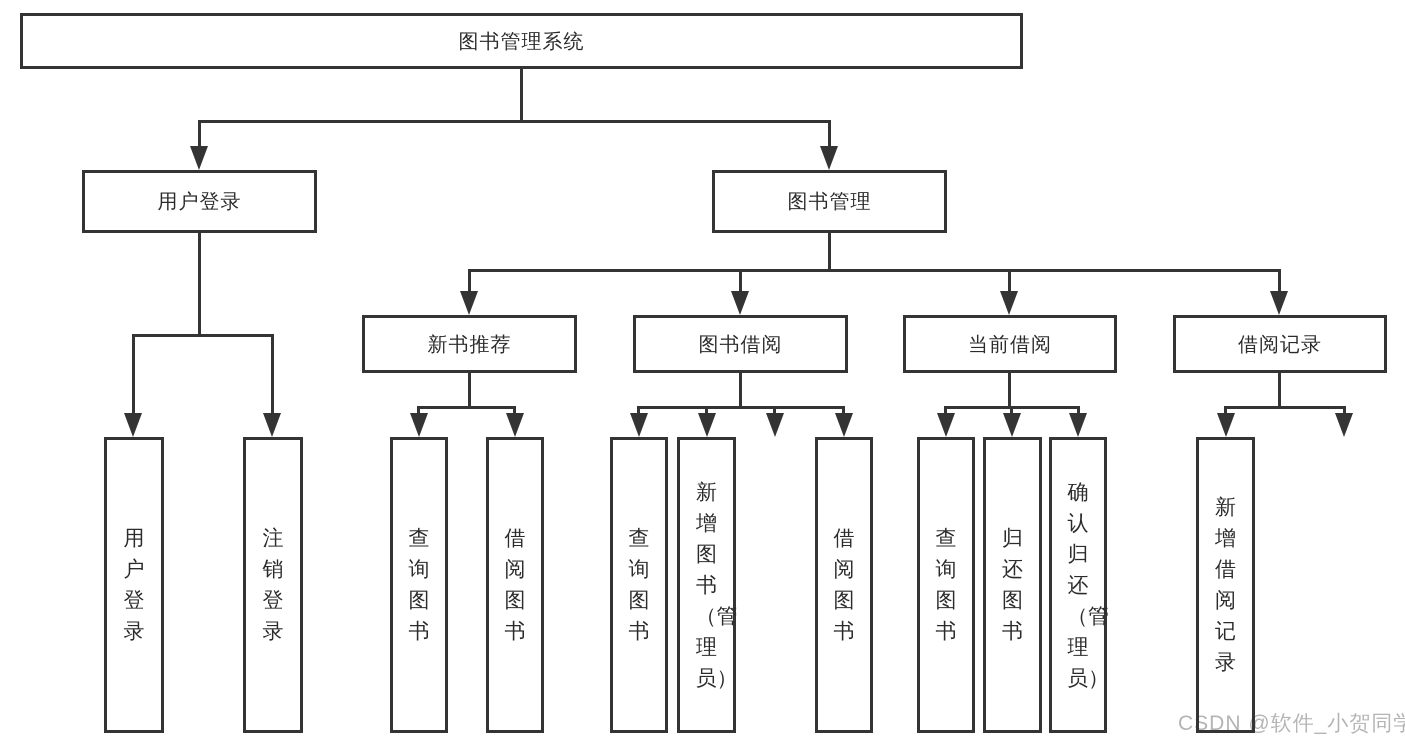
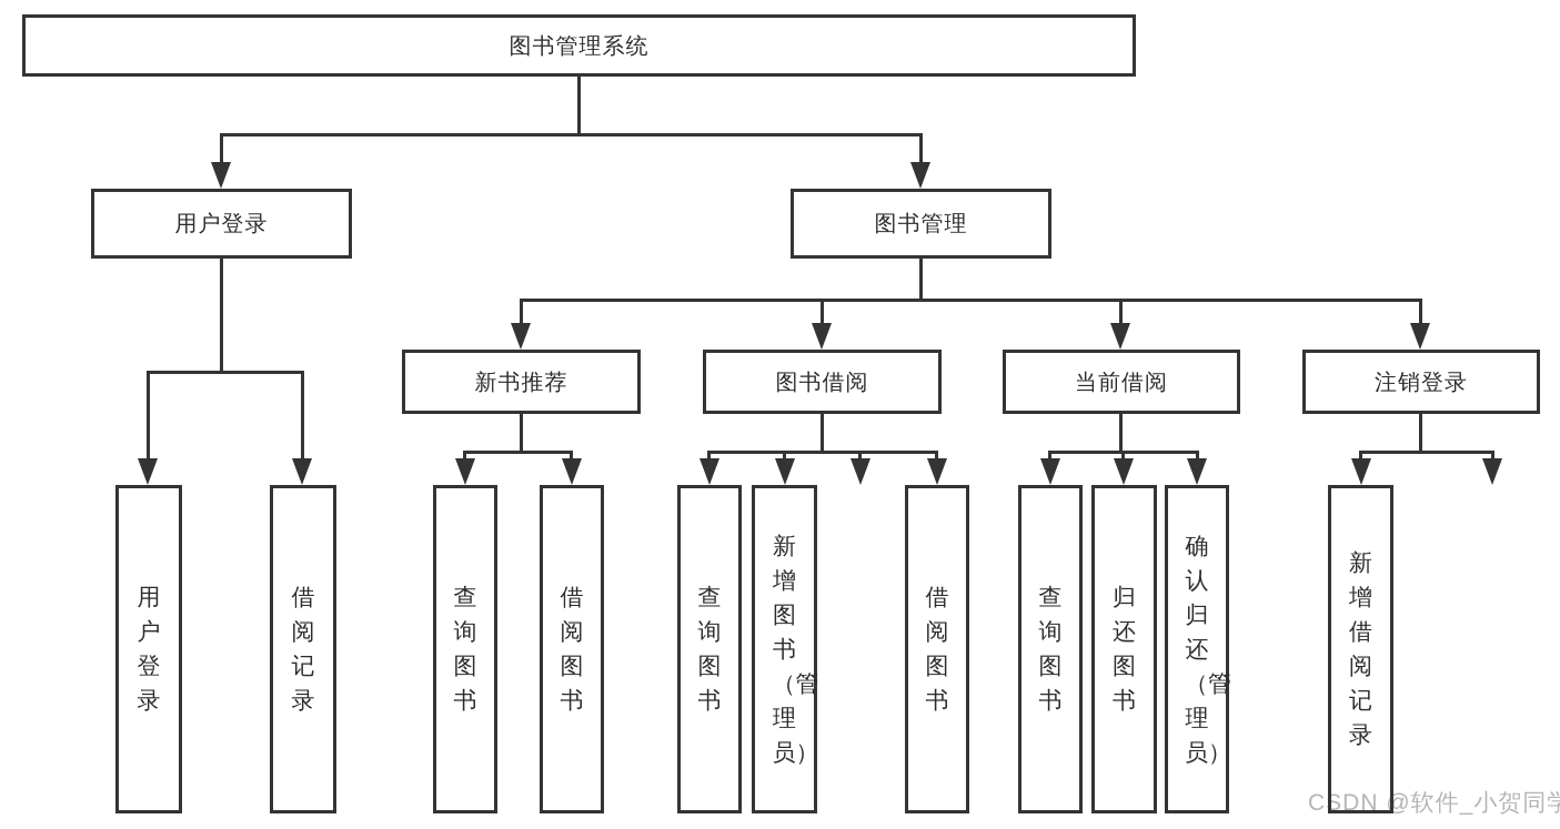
  图书管理系统
  用户登录
  图书管理
  新书推荐
  图书借阅
  当前借阅
- 借阅记录
+ 注销登录
  用户登录
- 注销登录
+ 借阅记录
  查询图书
  借阅图书
  查询图书
  新增图书（管理员）
  借阅图书
  查询图书
  归还图书
  确认归还（管理员）
  新增借阅记录
  CSDN @软件_小贺同学
